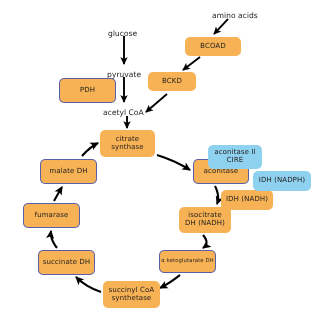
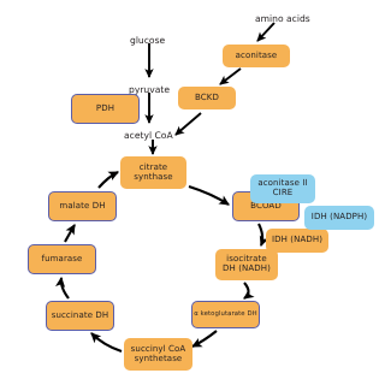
  amino acids
  glucose
  pyruvate
  acetyl CoA
- BCOAD
+ aconitase
  BCKD
  PDH
  citrate
  synthase
- aconitase
+ BCOAD
  isocitrate
  DH (NADH)
  succinyl CoA
  synthetase
  succinate DH
  fumarase
  malate DH
  IDH (NADH)
  aconitase II
  CIRE
  IDH (NADPH)
